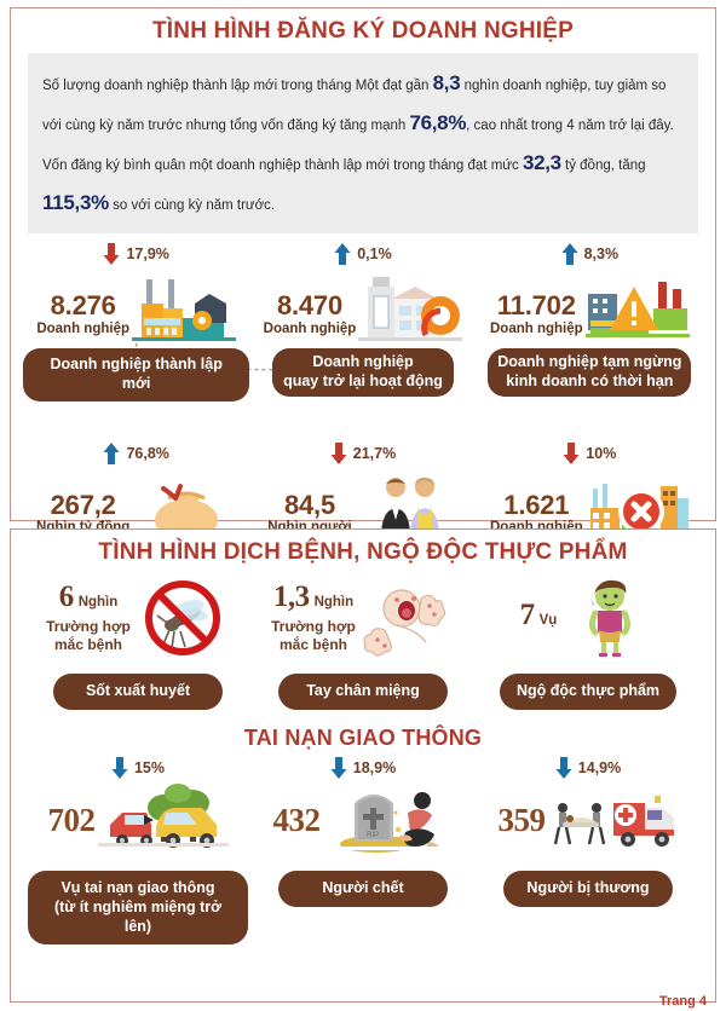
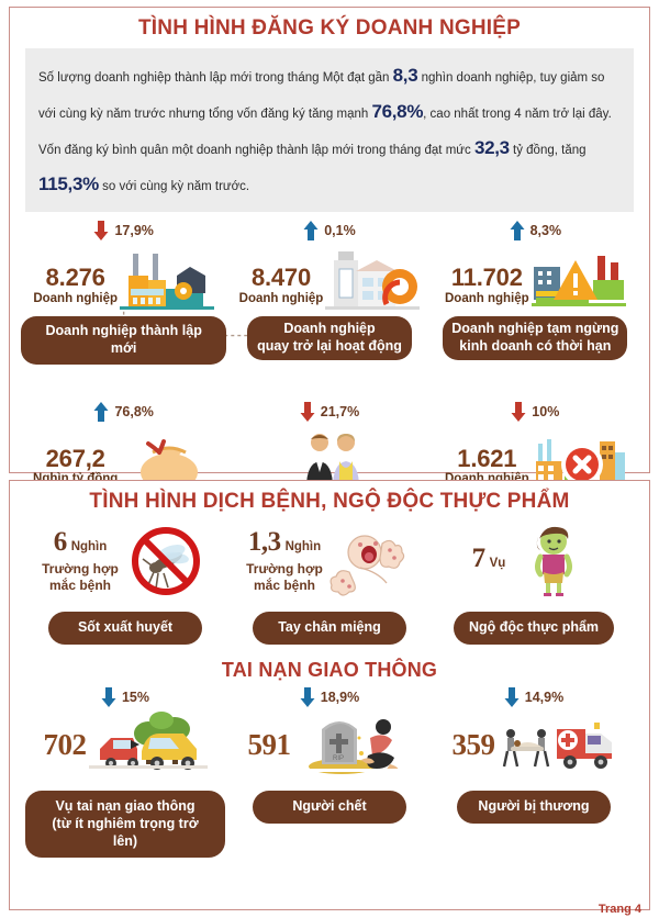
  TÌNH HÌNH ĐĂNG KÝ DOANH NGHIỆP
  Số lượng doanh nghiệp thành lập mới trong tháng Một đạt gần 8,3 nghìn doanh nghiệp, tuy giảm so với cùng kỳ năm trước nhưng tổng vốn đăng ký tăng mạnh 76,8%, cao nhất trong 4 năm trở lại đây. Vốn đăng ký bình quân một doanh nghiệp thành lập mới trong tháng đạt mức 32,3 tỷ đồng, tăng 115,3% so với cùng kỳ năm trước.
  17,9%
  8.276
  Doanh nghiệp
  Doanh nghiệp thành lập mới
  0,1%
  8.470
  Doanh nghiệp
  Doanh nghiệp
  quay trở lại hoạt động
  8,3%
  11.702
  Doanh nghiệp
  Doanh nghiệp tạm ngừng
  kinh doanh có thời hạn
  76,8%
  267,2
  Nghìn tỷ đồng
  21,7%
- 84,5
- Nghìn người
  10%
  1.621
  Doanh nghiệp
  TÌNH HÌNH DỊCH BỆNH, NGỘ ĐỘC THỰC PHẨM
  6
  Nghìn
  Trường hợp
  mắc bệnh
  Sốt xuất huyết
  1,3
  Nghìn
  Trường hợp
  mắc bệnh
  Tay chân miệng
  7
  Vụ
  Ngộ độc thực phẩm
  TAI NẠN GIAO THÔNG
  15%
  702
  Vụ tai nạn giao thông
- (từ ít nghiêm miệng trở lên)
+ (từ ít nghiêm trọng trở lên)
  18,9%
- 432
+ 591
  Người chết
  14,9%
  359
  Người bị thương
  Trang 4
